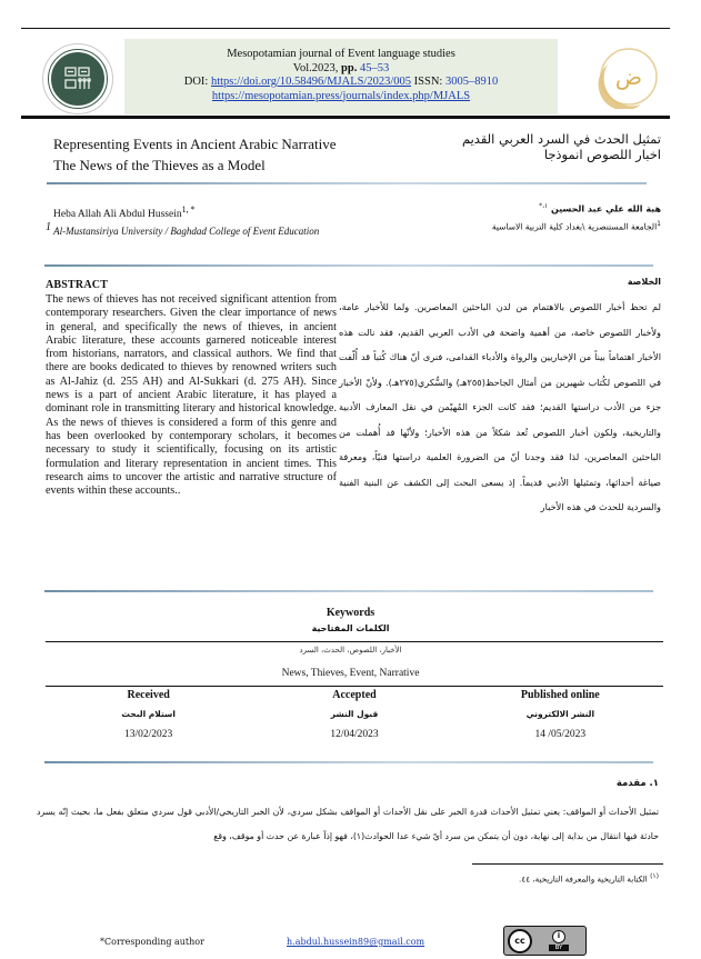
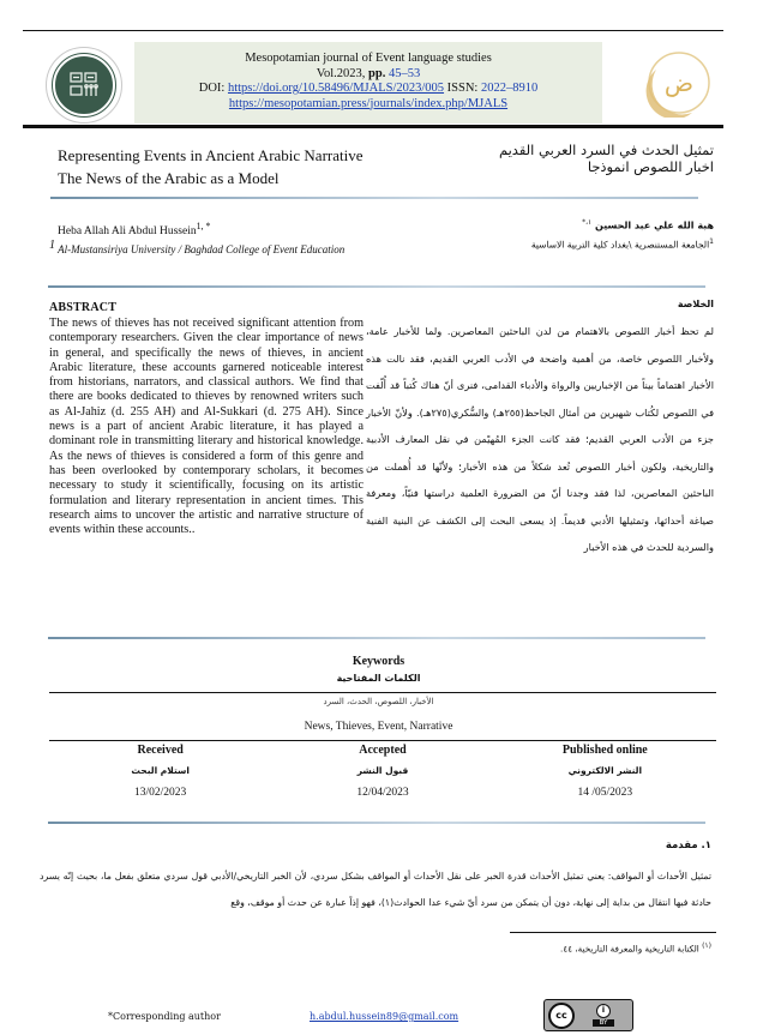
  Mesopotamian journal of Event language studies
  Vol.2023, pp. 45–53
- DOI: https://doi.org/10.58496/MJALS/2023/005 ISSN: 3005–8910
+ DOI: https://doi.org/10.58496/MJALS/2023/005 ISSN: 2022–8910
  https://mesopotamian.press/journals/index.php/MJALS
  ض
  Representing Events in Ancient Arabic Narrative
- The News of the Thieves as a Model
+ The News of the Arabic as a Model
  تمثيل الحدث في السرد العربي القديم
  اخبار اللصوص انموذجا
  Heba Allah Ali Abdul Hussein1, *
  1 Al-Mustansiriya University / Baghdad College of Event Education
  هبة الله علي عبد الحسين
  الجامعة المستنصرية \بغداد كلية التربية الاساسية
  ABSTRACT
  The news of thieves has not received significant attention from contemporary researchers. Given the clear importance of news in general, and specifically the news of thieves, in ancient Arabic literature, these accounts garnered noticeable interest from historians, narrators, and classical authors. We find that there are books dedicated to thieves by renowned writers such as Al-Jahiz (d. 255 AH) and Al-Sukkari (d. 275 AH). Since news is a part of ancient Arabic literature, it has played a dominant role in transmitting literary and historical knowledge. As the news of thieves is considered a form of this genre and has been overlooked by contemporary scholars, it becomes necessary to study it scientifically, focusing on its artistic formulation and literary representation in ancient times. This research aims to uncover the artistic and narrative structure of events within these accounts..
  الخلاصة
- لم تحظ أخبار اللصوص بالاهتمام من لدن الباحثين المعاصرين. ولما للأخبار عامة، ولأخبار اللصوص خاصة، من أهمية واضحة في الأدب العربي القديم، فقد نالت هذه الأخبار اهتماماً بيناً من الإخباريين والرواة والأدباء القدامى، فنرى أنّ هناك كُتباً قد أُلّفت في اللصوص لكُتاب شهيرين من أمثال الجاحظ(٢٥٥هـ) والسُّكري(٢٧٥هـ). ولأنّ الأخبار جزء من الأدب دراستها القديم؛ فقد كانت الجزء المُهيْمن في نقل المعارف الأدبية والتاريخية، ولكون أخبار اللصوص تُعد شكلاً من هذه الأخبار؛ ولأنّها قد أُهملت من الباحثين المعاصرين، لذا فقد وجدنا أنّ من الضرورة العلمية دراستها فنيّاً، ومعرفة صياغة أحداثها، وتمثيلها الأدبي قديماً. إذ يسعى البحث إلى الكشف عن البنية الفنية والسردية للحدث في هذه الأخبار
+ لم تحظ أخبار اللصوص بالاهتمام من لدن الباحثين المعاصرين. ولما للأخبار عامة، ولأخبار اللصوص خاصة، من أهمية واضحة في الأدب العربي القديم، فقد نالت هذه الأخبار اهتماماً بيناً من الإخباريين والرواة والأدباء القدامى، فنرى أنّ هناك كُتباً قد أُلّفت في اللصوص لكُتاب شهيرين من أمثال الجاحظ(٢٥٥هـ) والسُّكري(٢٧٥هـ). ولأنّ الأخبار جزء من الأدب العربي القديم؛ فقد كانت الجزء المُهيْمن في نقل المعارف الأدبية والتاريخية، ولكون أخبار اللصوص تُعد شكلاً من هذه الأخبار؛ ولأنّها قد أُهملت من الباحثين المعاصرين، لذا فقد وجدنا أنّ من الضرورة العلمية دراستها فنيّاً، ومعرفة صياغة أحداثها، وتمثيلها الأدبي قديماً. إذ يسعى البحث إلى الكشف عن البنية الفنية والسردية للحدث في هذه الأخبار
  Keywords
  الكلمات المفتاحية
  الأخبار، اللصوص، الحدث، السرد
  News, Thieves, Event, Narrative
  Received
  استلام البحث
  13/02/2023
  Accepted
  قبول النشر
  12/04/2023
  Published online
  النشر الالكتروني
  14 /05/2023
  ١. مقدمة
  تمثيل الأحداث أو المواقف: يعني تمثيل الأحداث قدرة الخبر على نقل الأحداث أو المواقف بشكل سردي، لأن الخبر التاريخي/الأدبي قول سردي متعلق بفعل ما، بحيث إنّه يسرد حادثة فيها انتقال من بداية إلى نهاية، دون أن يتمكن من سرد أيّ شيء عدا الحوادث(١)، فهو إذاً عبارة عن حدث أو موقف، وقع
  الكتابة التاريخية والمعرفة التاريخية، ٤٤.
  *Corresponding author
  h.abdul.hussein89@gmail.com
  cc
  i
